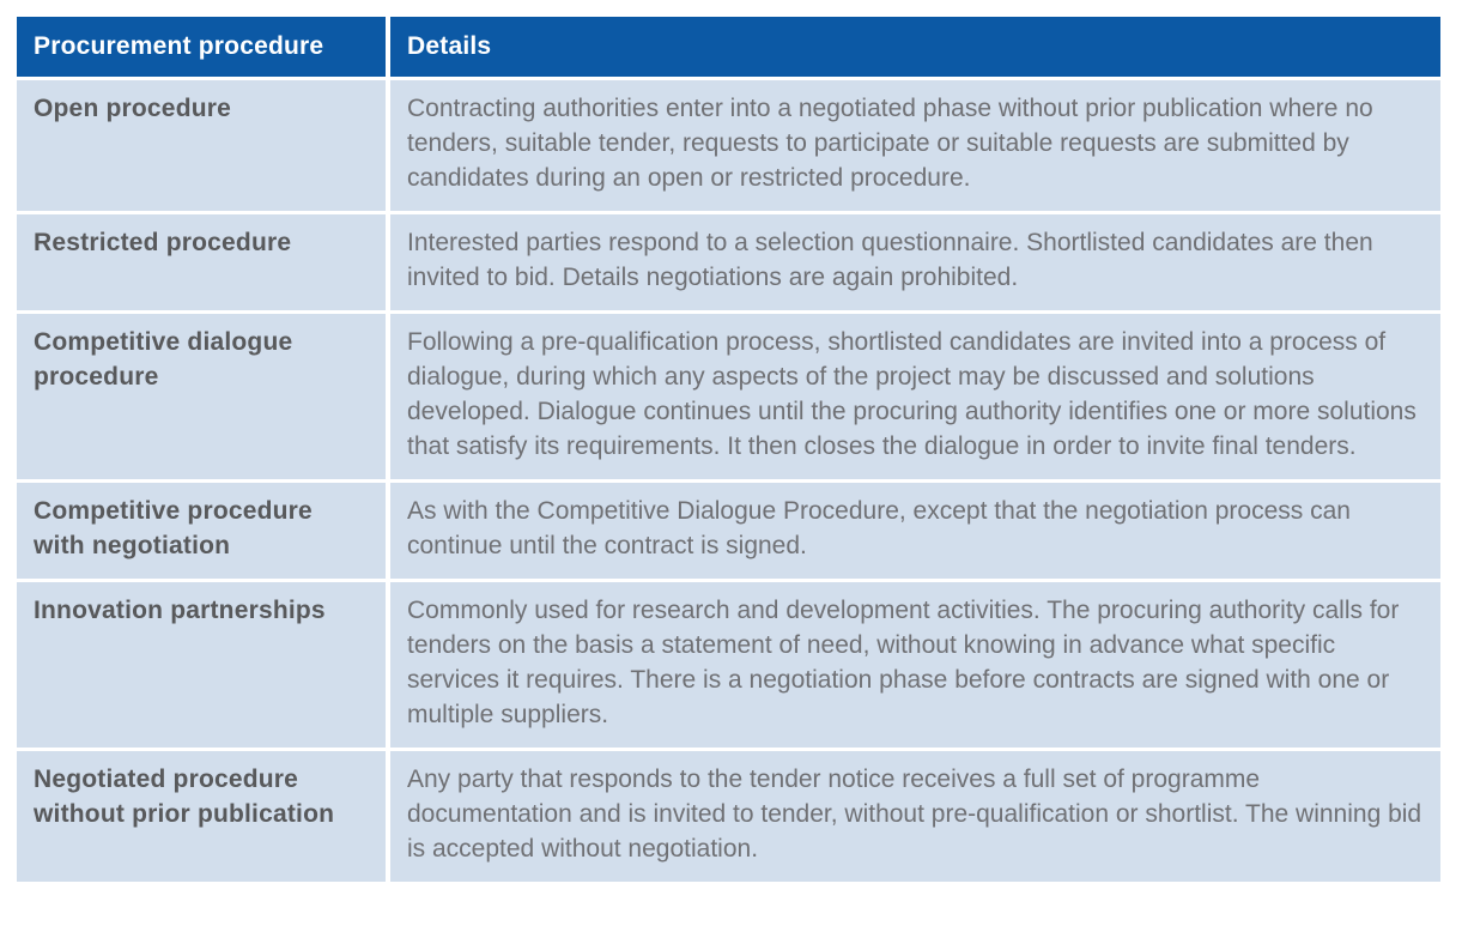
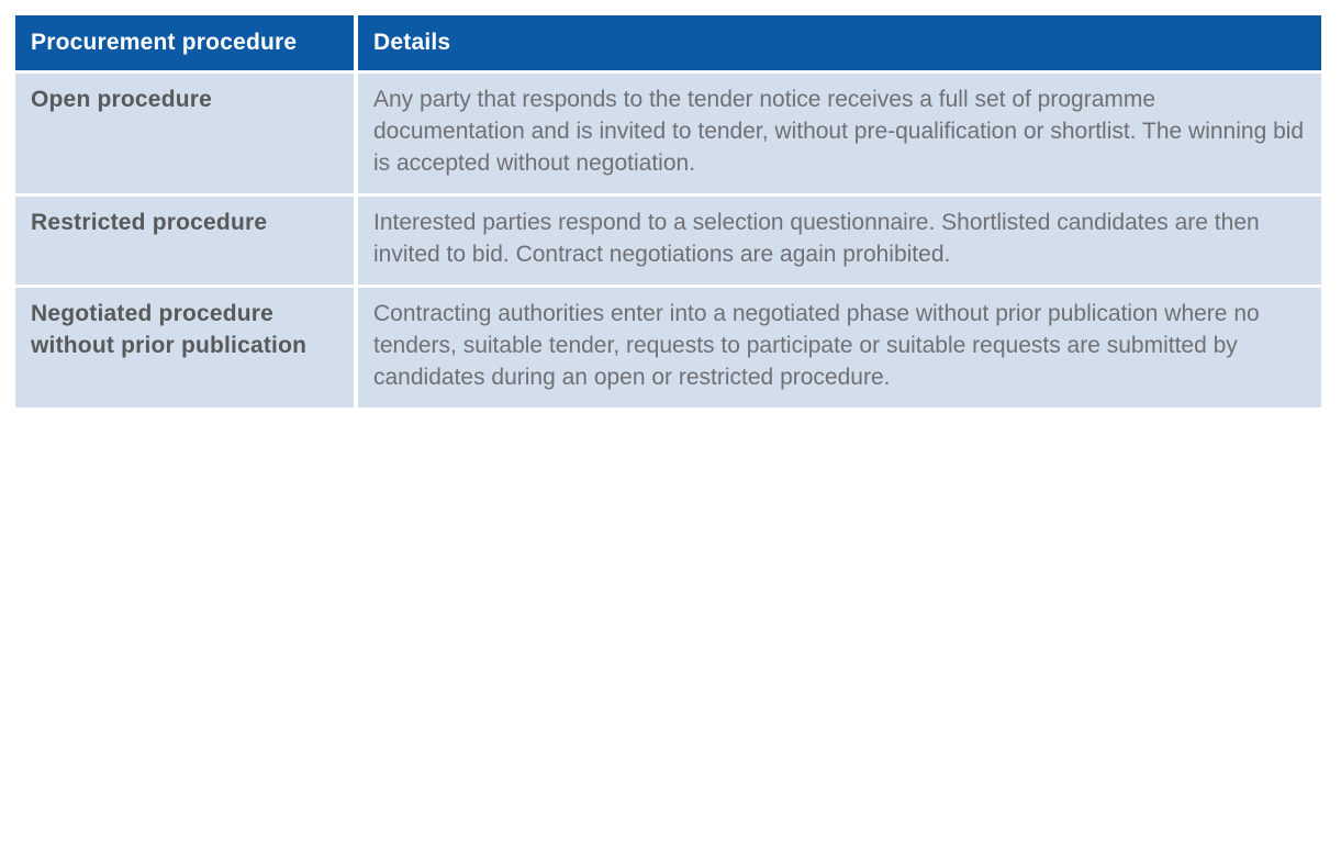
  Procurement procedure	Details
- Open procedure	Contracting authorities enter into a negotiated phase without prior publication where no tenders, suitable tender, requests to participate or suitable requests are submitted by candidates during an open or restricted procedure.
+ Open procedure	Any party that responds to the tender notice receives a full set of programme documentation and is invited to tender, without pre-qualification or shortlist. The winning bid is accepted without negotiation.
- Restricted procedure	Interested parties respond to a selection questionnaire. Shortlisted candidates are then invited to bid. Details negotiations are again prohibited.
+ Restricted procedure	Interested parties respond to a selection questionnaire. Shortlisted candidates are then invited to bid. Contract negotiations are again prohibited.
- Competitive dialogue procedure	Following a pre-qualification process, shortlisted candidates are invited into a process of dialogue, during which any aspects of the project may be discussed and solutions developed. Dialogue continues until the procuring authority identifies one or more solutions that satisfy its requirements. It then closes the dialogue in order to invite final tenders.
- Competitive procedure with negotiation	As with the Competitive Dialogue Procedure, except that the negotiation process can continue until the contract is signed.
- Innovation partnerships	Commonly used for research and development activities. The procuring authority calls for tenders on the basis a statement of need, without knowing in advance what specific services it requires. There is a negotiation phase before contracts are signed with one or multiple suppliers.
- Negotiated procedure without prior publication	Any party that responds to the tender notice receives a full set of programme documentation and is invited to tender, without pre-qualification or shortlist. The winning bid is accepted without negotiation.
+ Negotiated procedure without prior publication	Contracting authorities enter into a negotiated phase without prior publication where no tenders, suitable tender, requests to participate or suitable requests are submitted by candidates during an open or restricted procedure.
